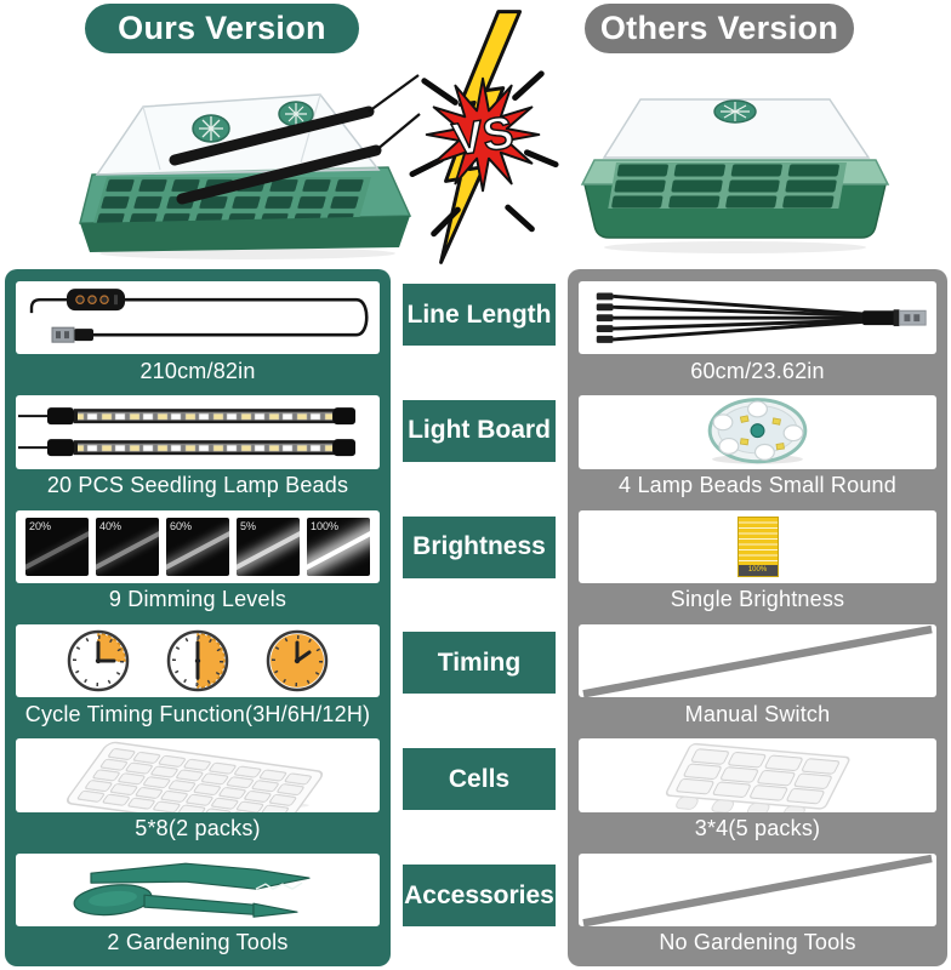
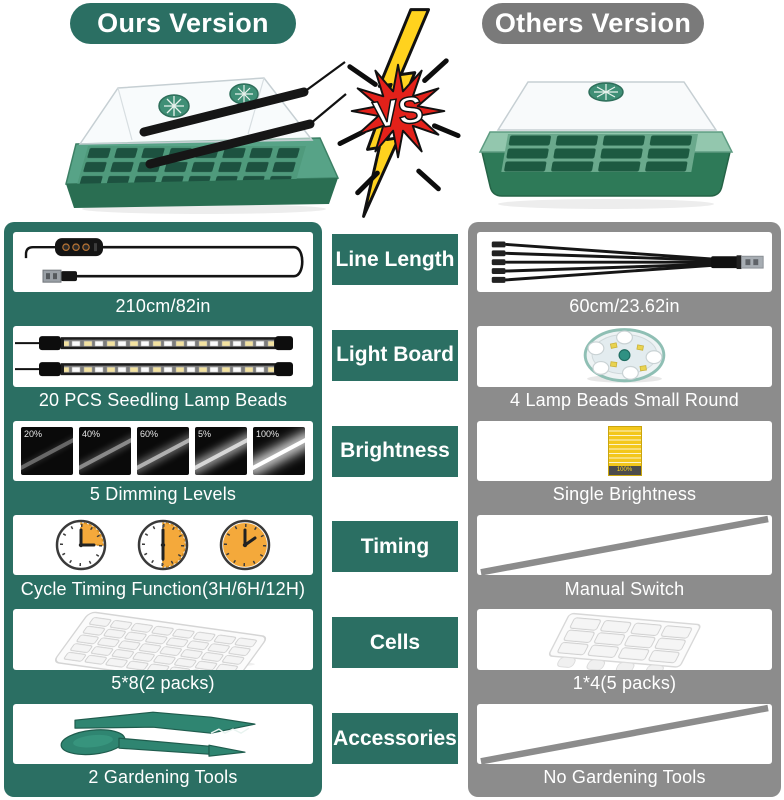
  Ours Version
  Others Version
  210cm/82in
  20 PCS Seedling Lamp Beads
  20%
  40%
  60%
  5%
  100%
- 9 Dimming Levels
+ 5 Dimming Levels
  Cycle Timing Function(3H/6H/12H)
  5*8(2 packs)
  2 Gardening Tools
  Line Length
  Light Board
  Brightness
  Timing
  Cells
  Accessories
  60cm/23.62in
  4 Lamp Beads Small Round
  Single Brightness
  Manual Switch
- 3*4(5 packs)
+ 1*4(5 packs)
  No Gardening Tools
